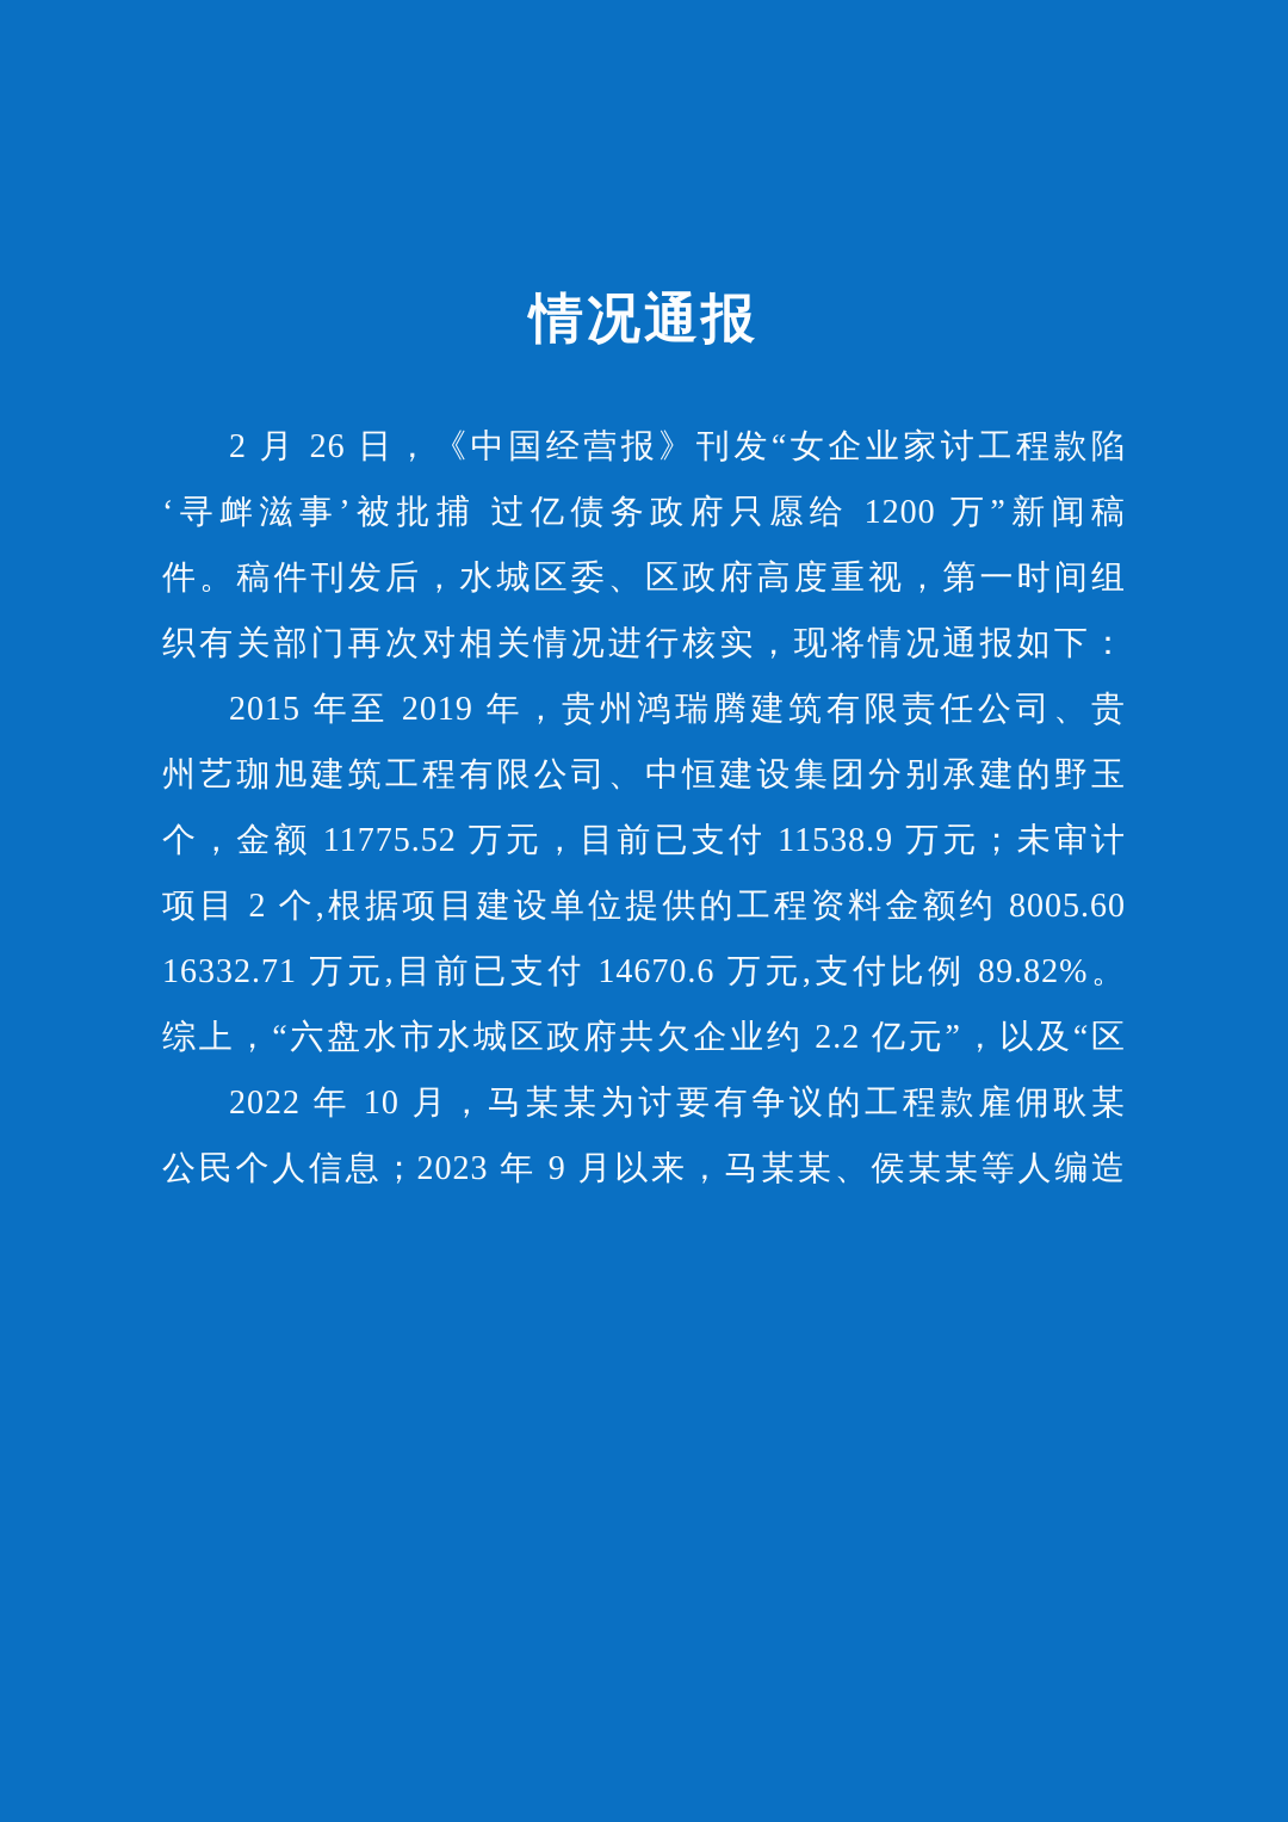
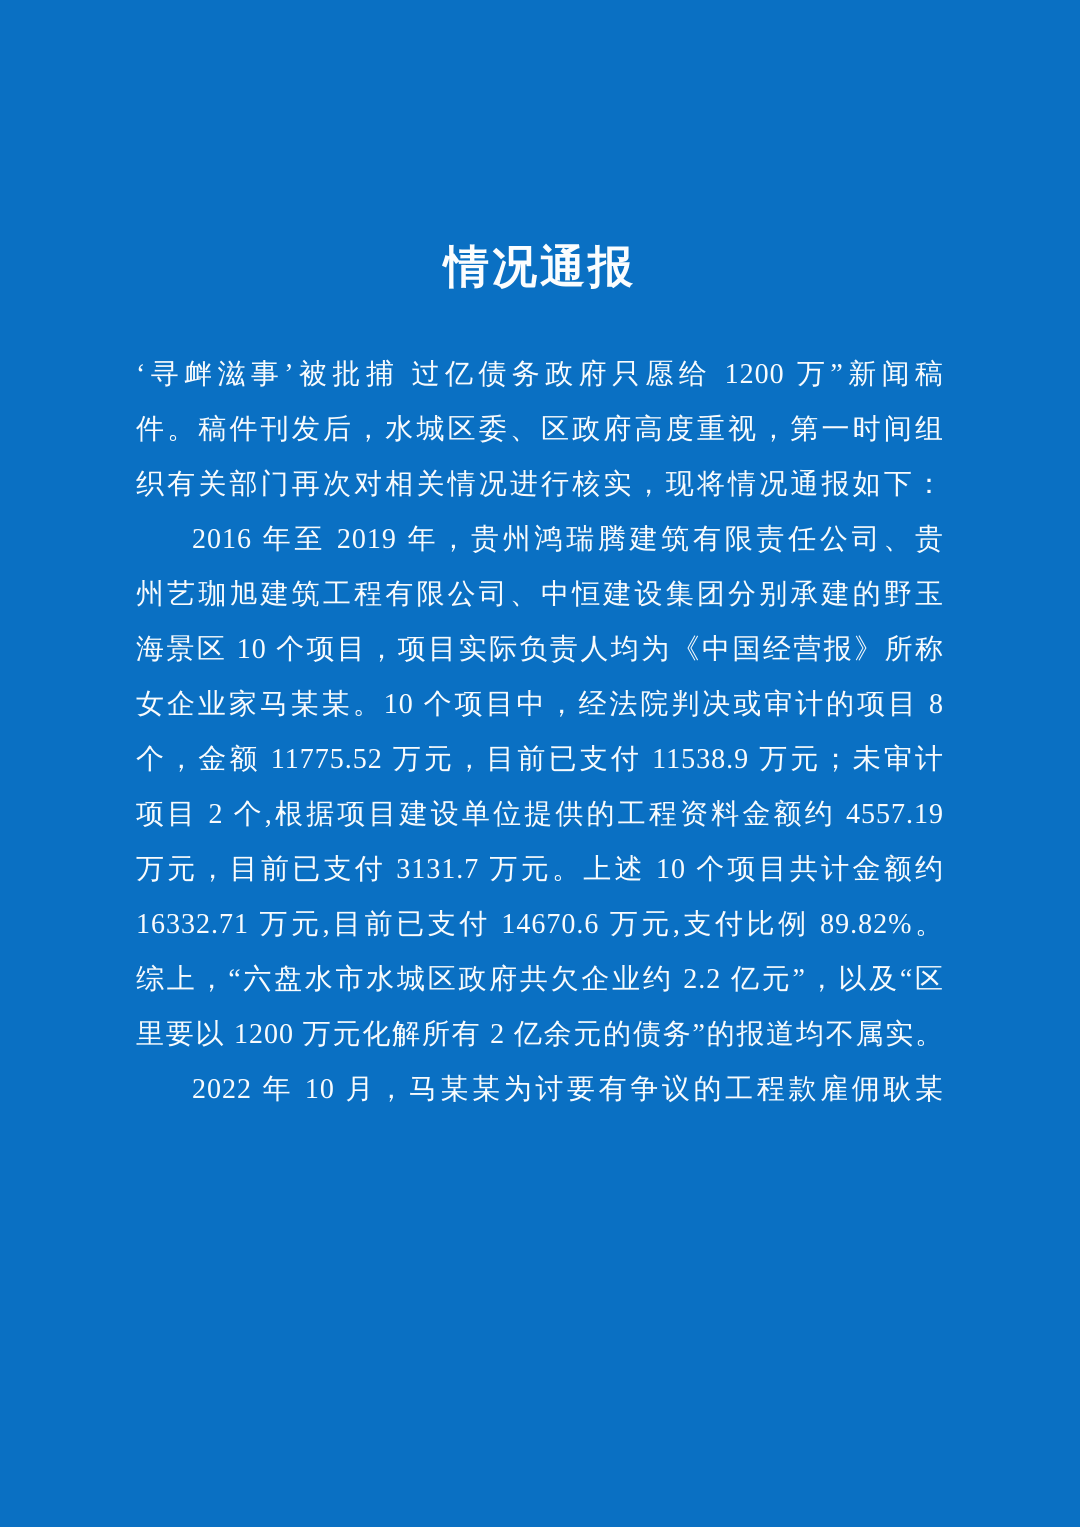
  情况通报
- 2 月 26 日，《中国经营报》刊发“女企业家讨工程款陷
  ‘寻衅滋事’被批捕 过亿债务政府只愿给 1200 万”新闻稿
  件。稿件刊发后，水城区委、区政府高度重视，第一时间组
  织有关部门再次对相关情况进行核实，现将情况通报如下：
- 2015 年至 2019 年，贵州鸿瑞腾建筑有限责任公司、贵
+ 2016 年至 2019 年，贵州鸿瑞腾建筑有限责任公司、贵
  州艺珈旭建筑工程有限公司、中恒建设集团分别承建的野玉
+ 海景区 10 个项目，项目实际负责人均为《中国经营报》所称
+ 女企业家马某某。10 个项目中，经法院判决或审计的项目 8
  个，金额 11775.52 万元，目前已支付 11538.9 万元；未审计
- 项目 2 个,根据项目建设单位提供的工程资料金额约 8005.60
+ 项目 2 个,根据项目建设单位提供的工程资料金额约 4557.19
+ 万元，目前已支付 3131.7 万元。上述 10 个项目共计金额约
  16332.71 万元,目前已支付 14670.6 万元,支付比例 89.82%。
  综上，“六盘水市水城区政府共欠企业约 2.2 亿元”，以及“区
+ 里要以 1200 万元化解所有 2 亿余元的债务”的报道均不属实。
  2022 年 10 月，马某某为讨要有争议的工程款雇佣耿某
- 公民个人信息；2023 年 9 月以来，马某某、侯某某等人编造
